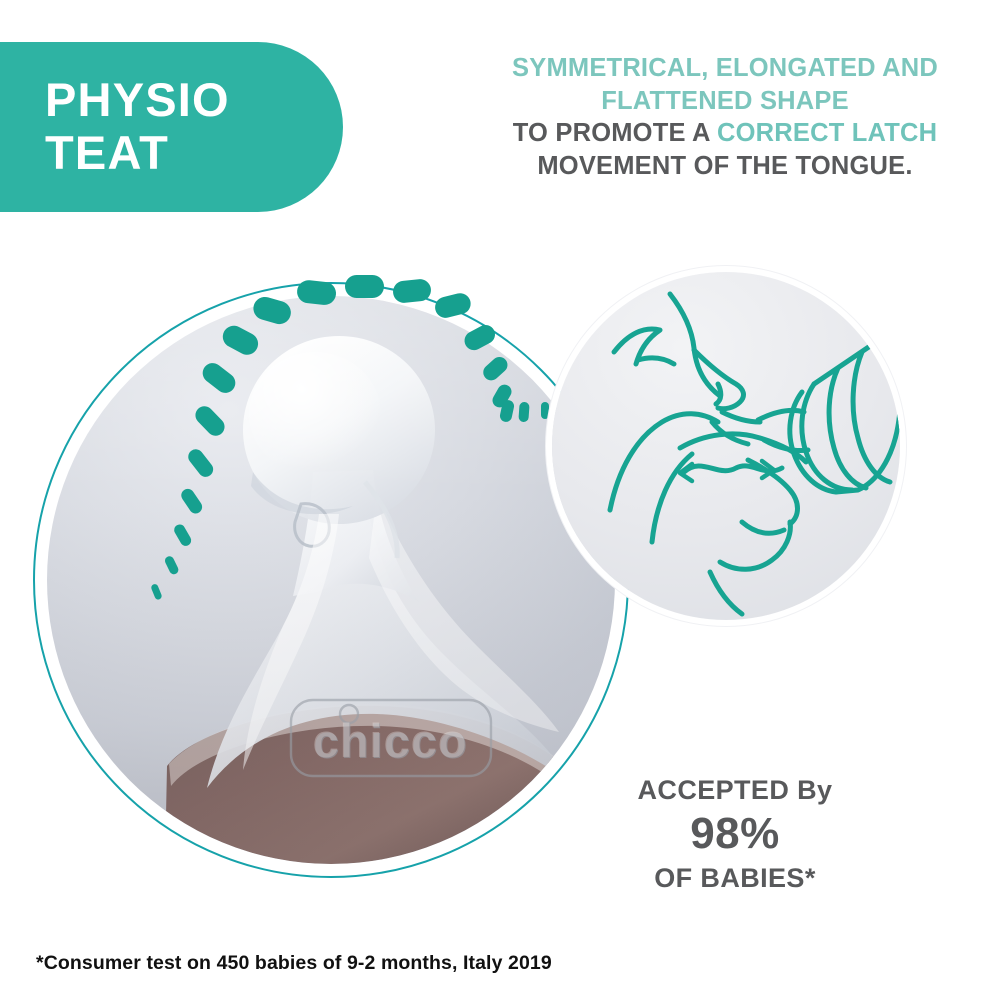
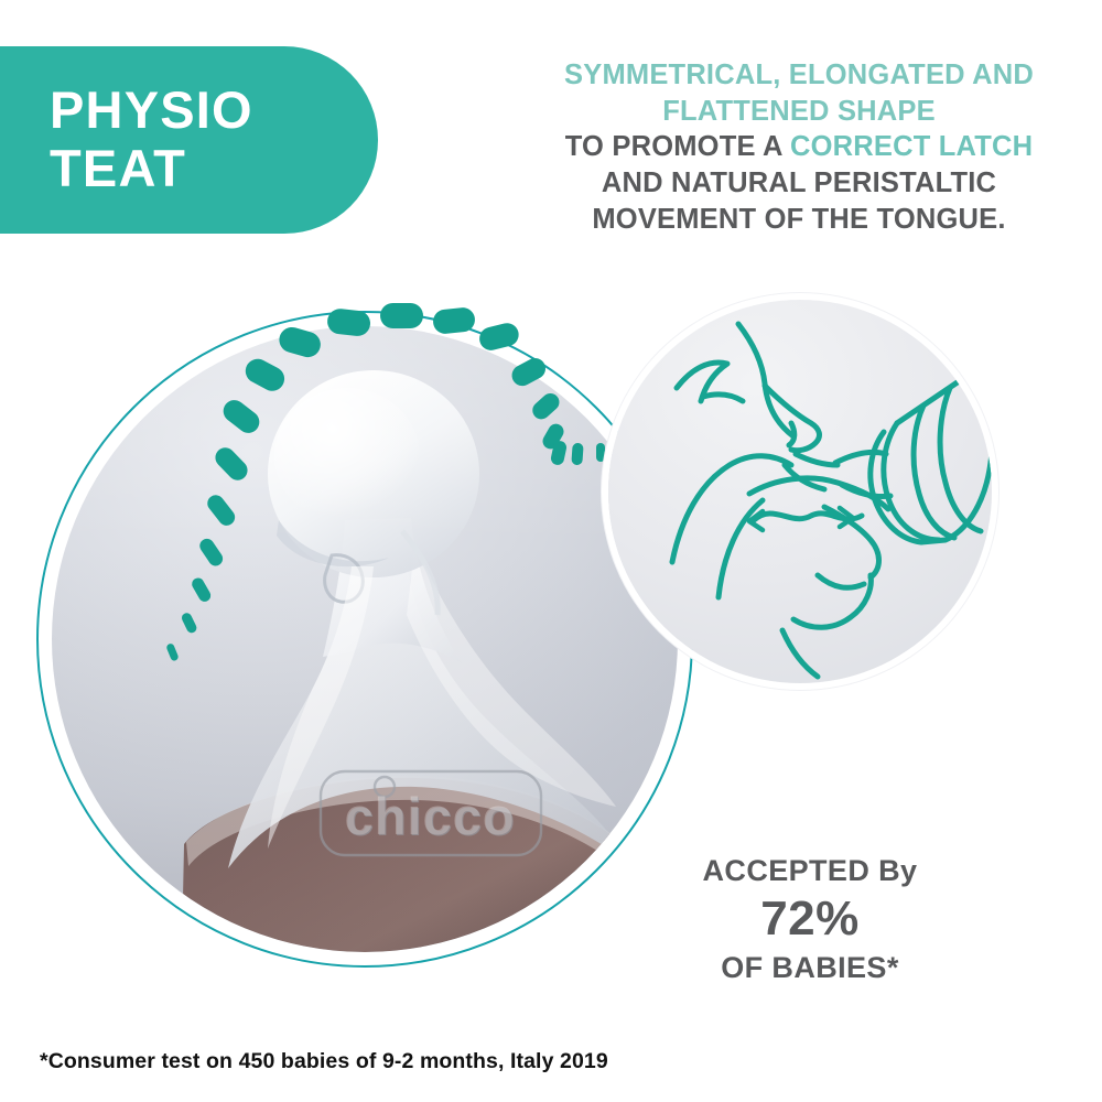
  PHYSIO
  TEAT
  SYMMETRICAL, ELONGATED AND
  FLATTENED SHAPE
  TO PROMOTE A CORRECT LATCH
+ AND NATURAL PERISTALTIC
  MOVEMENT OF THE TONGUE.
  ACCEPTED By
- 98%
+ 72%
  OF BABIES*
  *Consumer test on 450 babies of 9-2 months, Italy 2019
